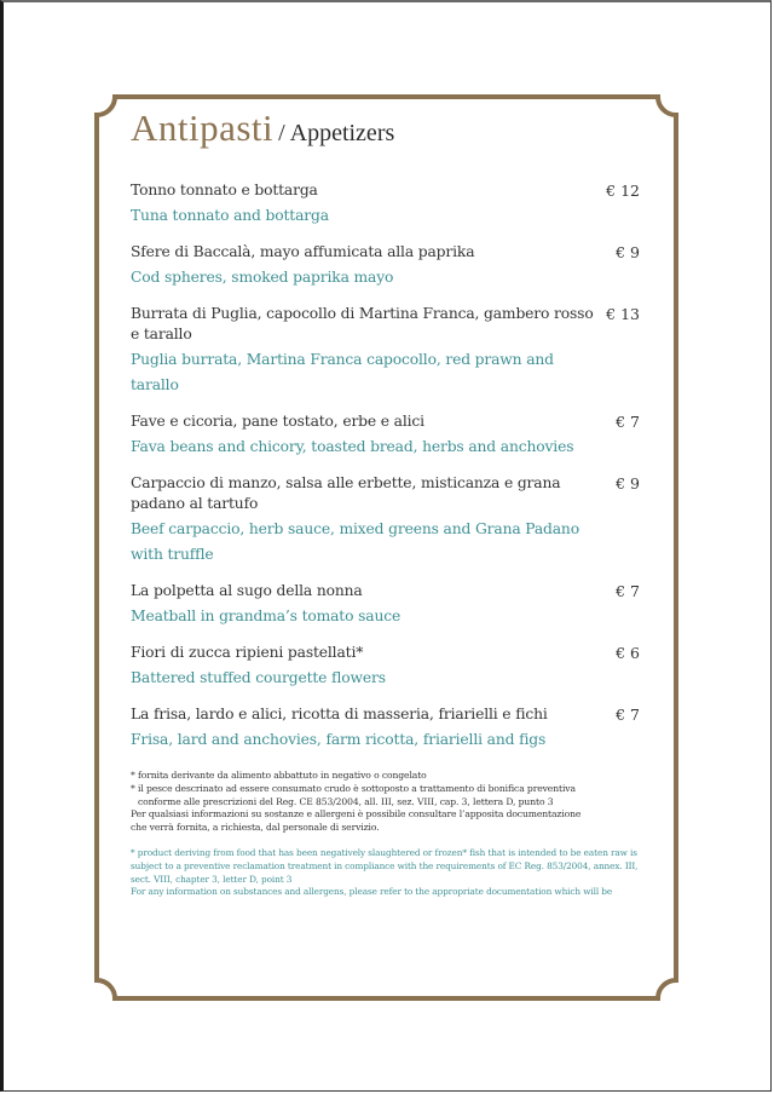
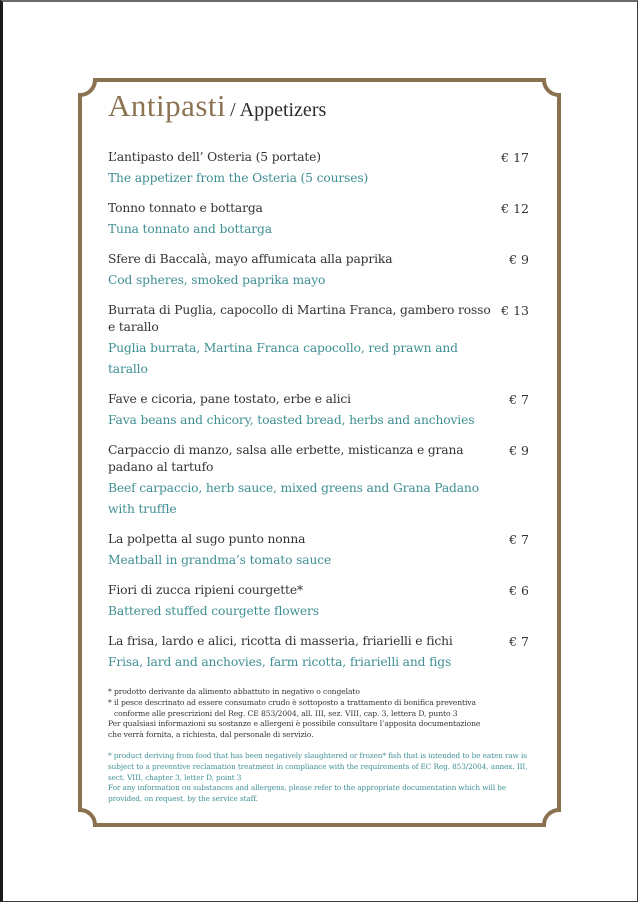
  Antipasti
  / Appetizers
+ L’antipasto dell’ Osteria (5 portate)
+ The appetizer from the Osteria (5 courses)
+ € 17
  Tonno tonnato e bottarga
  Tuna tonnato and bottarga
  € 12
  Sfere di Baccalà, mayo affumicata alla paprika
  Cod spheres, smoked paprika mayo
  € 9
  Burrata di Puglia, capocollo di Martina Franca, gambero rosso e tarallo
  Puglia burrata, Martina Franca capocollo, red prawn and tarallo
  € 13
  Fave e cicoria, pane tostato, erbe e alici
  Fava beans and chicory, toasted bread, herbs and anchovies
  € 7
  Carpaccio di manzo, salsa alle erbette, misticanza e grana padano al tartufo
  Beef carpaccio, herb sauce, mixed greens and Grana Padano with truffle
  € 9
- La polpetta al sugo della nonna
+ La polpetta al sugo punto nonna
  Meatball in grandma’s tomato sauce
  € 7
- Fiori di zucca ripieni pastellati*
+ Fiori di zucca ripieni courgette*
  Battered stuffed courgette flowers
  € 6
  La frisa, lardo e alici, ricotta di masseria, friarielli e fichi
  Frisa, lard and anchovies, farm ricotta, friarielli and figs
  € 7
- * fornita derivante da alimento abbattuto in negativo o congelato
+ * prodotto derivante da alimento abbattuto in negativo o congelato
  * il pesce descrinato ad essere consumato crudo è sottoposto a trattamento di bonifica preventiva
  conforme alle prescrizioni del Reg. CE 853/2004, all. III, sez. VIII, cap. 3, lettera D, punto 3
  Per qualsiasi informazioni su sostanze e allergeni è possibile consultare l’apposita documentazione
  che verrà fornita, a richiesta, dal personale di servizio.
  * product deriving from food that has been negatively slaughtered or frozen* fish that is intended to be eaten raw is
  subject to a preventive reclamation treatment in compliance with the requirements of EC Reg. 853/2004, annex. III,
  sect. VIII, chapter 3, letter D, point 3
  For any information on substances and allergens, please refer to the appropriate documentation which will be
+ provided, on request, by the service staff.
